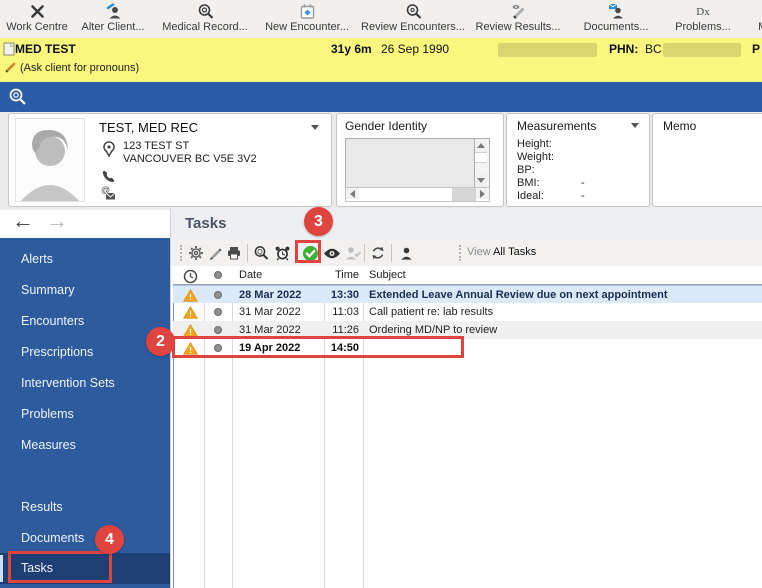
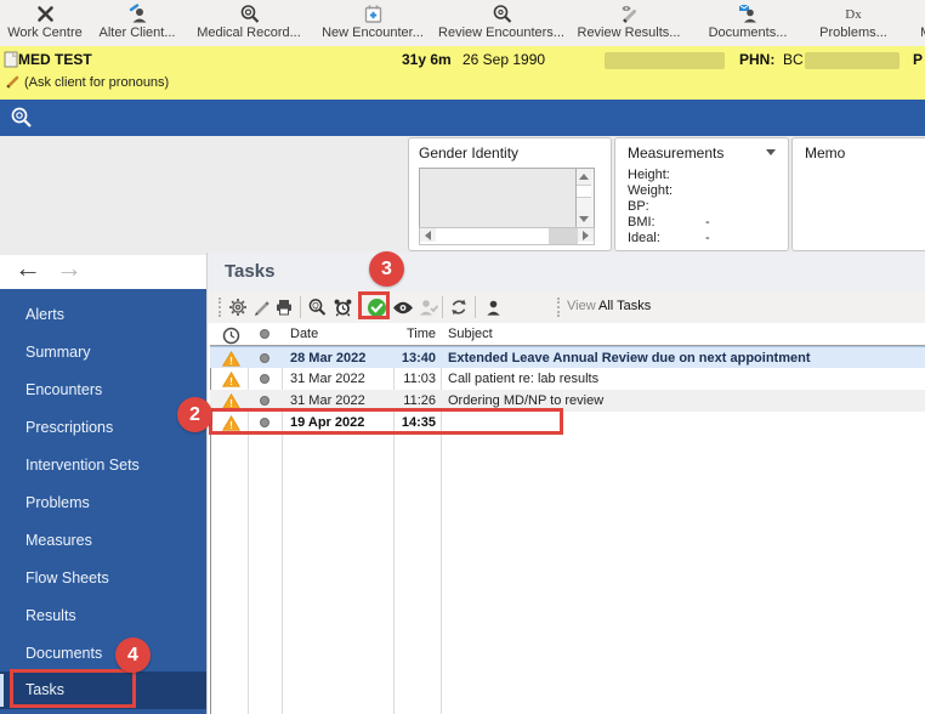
  Work Centre
  Alter Client...
  Medical Record...
  New Encounter...
  Review Encounters...
  Review Results...
  Documents...
  Dx
  Problems...
  MED TEST
  31y 6m
  26 Sep 1990
  PHN:
  BC
  P
  (Ask client for pronouns)
- TEST, MED REC
- 123 TEST ST
- VANCOUVER BC V5E 3V2
- @
  Gender Identity
  Measurements
  Height:
  Weight:
  BP:
  BMI:
  -
  Ideal:
  -
  Memo
  ←
  →
  Alerts
  Summary
  Encounters
  Prescriptions
  Intervention Sets
  Problems
  Measures
+ Flow Sheets
  Results
  Documents
  Tasks
  Tasks
  View
  All Tasks
  Date
  Time
  Subject
  !
  28 Mar 2022
- 13:30
+ 13:40
  Extended Leave Annual Review due on next appointment
  !
  31 Mar 2022
  11:03
  Call patient re: lab results
  !
  31 Mar 2022
  11:26
  Ordering MD/NP to review
  !
  19 Apr 2022
- 14:50
+ 14:35
  3
  2
  4
